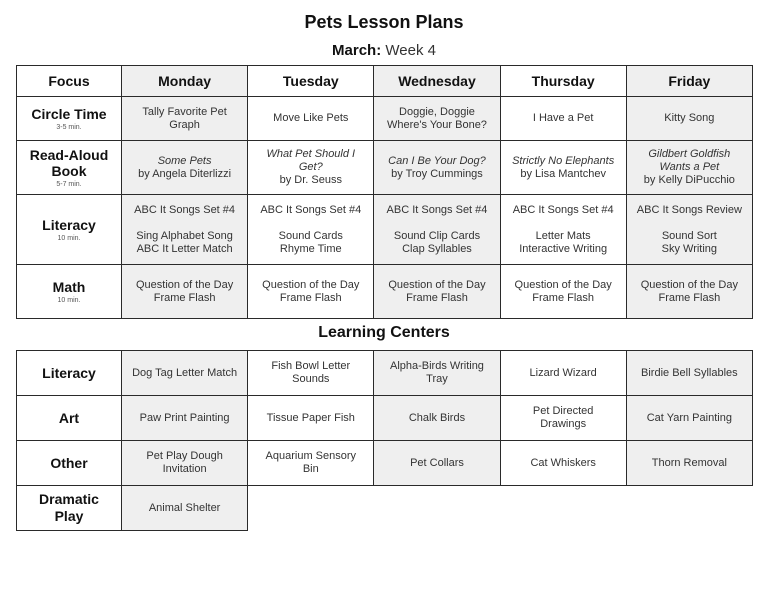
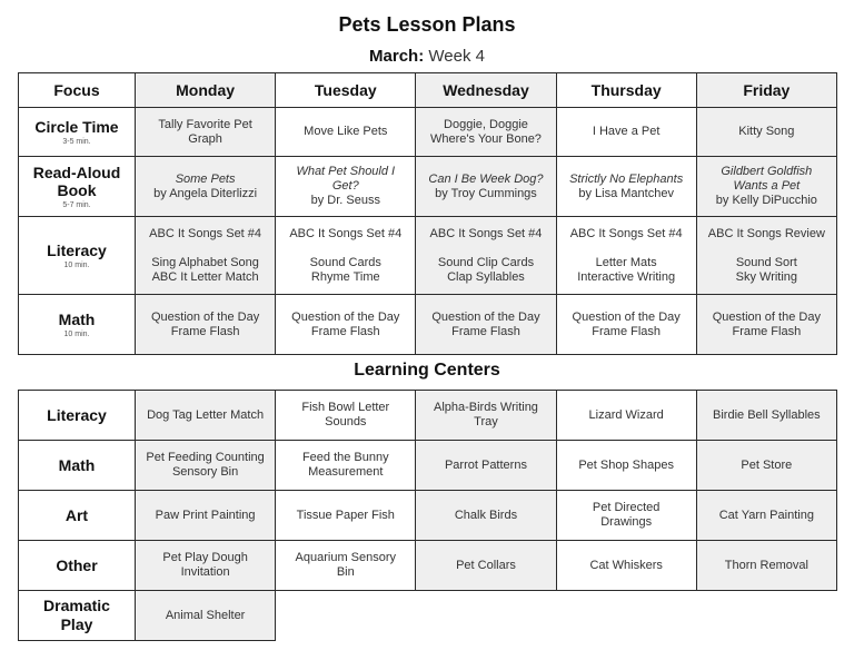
  Pets Lesson Plans
  March: Week 4
  Focus	Monday	Tuesday	Wednesday	Thursday	Friday
  Circle Time	Tally Favorite Pet Graph	Move Like Pets	Doggie, Doggie Where's Your Bone?	I Have a Pet	Kitty Song
- Read-Aloud Book	Some Pets by Angela Diterlizzi	What Pet Should I Get? by Dr. Seuss	Can I Be Your Dog? by Troy Cummings	Strictly No Elephants by Lisa Mantchev	Gildbert Goldfish Wants a Pet by Kelly DiPucchio
+ Read-Aloud Book	Some Pets by Angela Diterlizzi	What Pet Should I Get? by Dr. Seuss	Can I Be Week Dog? by Troy Cummings	Strictly No Elephants by Lisa Mantchev	Gildbert Goldfish Wants a Pet by Kelly DiPucchio
  Literacy	ABC It Songs Set #4 Sing Alphabet Song ABC It Letter Match	ABC It Songs Set #4 Sound Cards Rhyme Time	ABC It Songs Set #4 Sound Clip Cards Clap Syllables	ABC It Songs Set #4 Letter Mats Interactive Writing	ABC It Songs Review Sound Sort Sky Writing
  Math	Question of the Day Frame Flash	Question of the Day Frame Flash	Question of the Day Frame Flash	Question of the Day Frame Flash	Question of the Day Frame Flash
  Learning Centers
  Literacy	Dog Tag Letter Match	Fish Bowl Letter Sounds	Alpha-Birds Writing Tray	Lizard Wizard	Birdie Bell Syllables
+ Math	Pet Feeding Counting Sensory Bin	Feed the Bunny Measurement	Parrot Patterns	Pet Shop Shapes	Pet Store
  Art	Paw Print Painting	Tissue Paper Fish	Chalk Birds	Pet Directed Drawings	Cat Yarn Painting
  Other	Pet Play Dough Invitation	Aquarium Sensory Bin	Pet Collars	Cat Whiskers	Thorn Removal
  Dramatic Play	Animal Shelter
